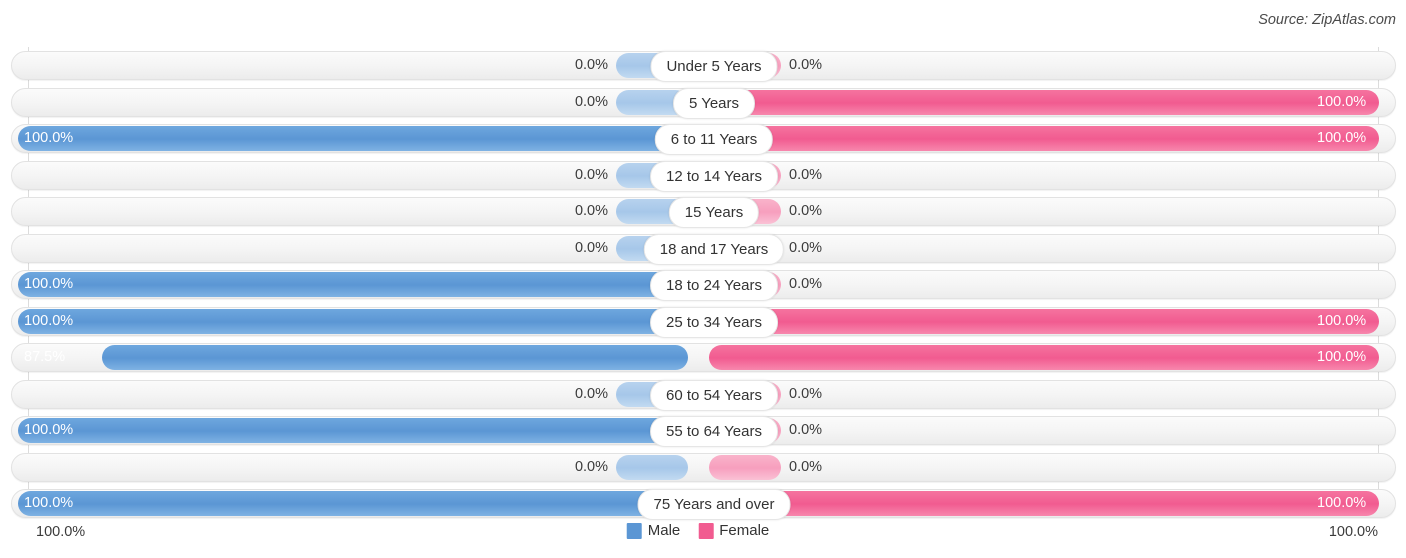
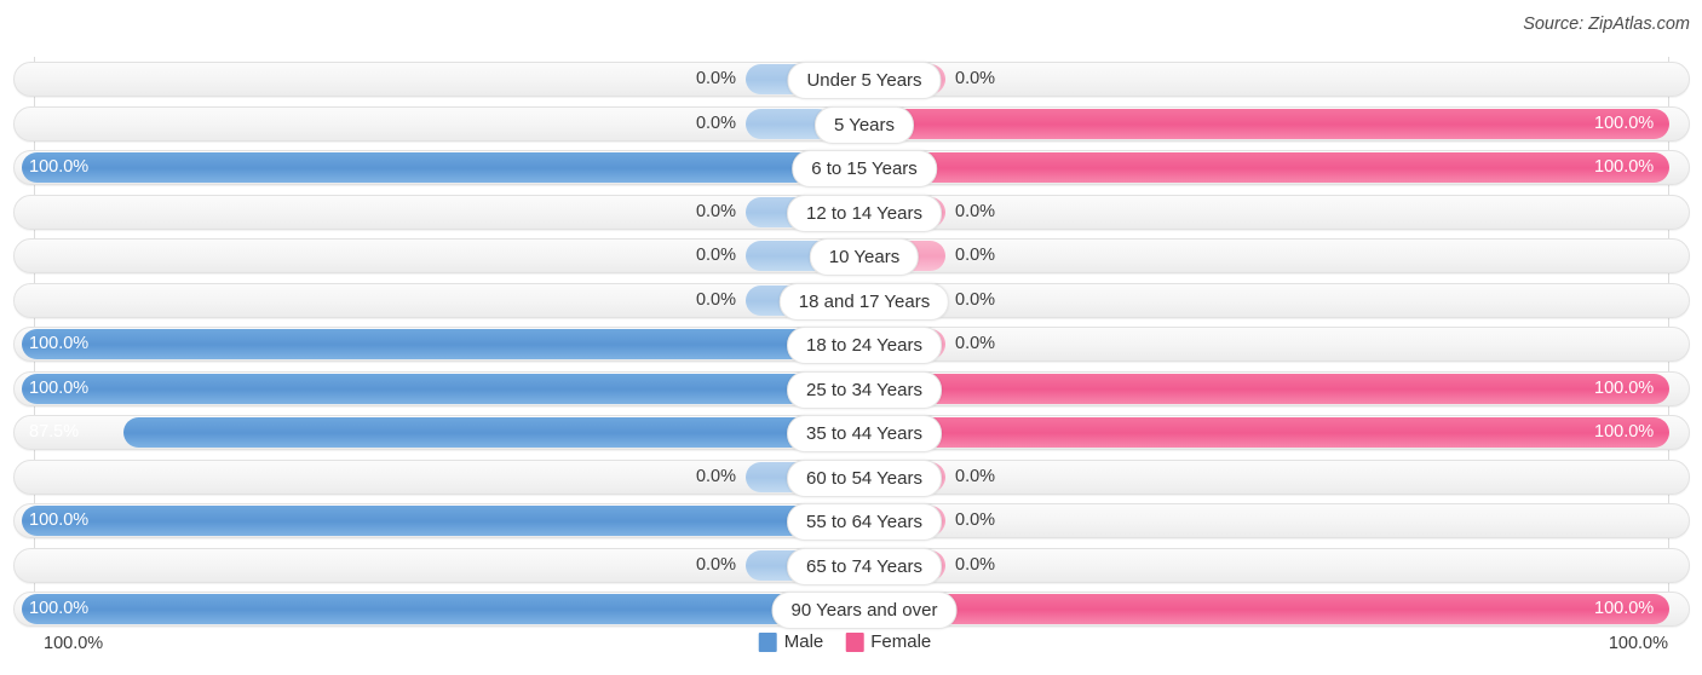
  Source: ZipAtlas.com
  0.0%
  0.0%
  Under 5 Years
  0.0%
  100.0%
  5 Years
  100.0%
  100.0%
- 6 to 11 Years
+ 6 to 15 Years
  0.0%
  0.0%
  12 to 14 Years
  0.0%
  0.0%
- 15 Years
+ 10 Years
  0.0%
  0.0%
  18 and 17 Years
  100.0%
  0.0%
  18 to 24 Years
  100.0%
  100.0%
  25 to 34 Years
  100.0%
+ 35 to 44 Years
  0.0%
  0.0%
  60 to 54 Years
  100.0%
  0.0%
  55 to 64 Years
  0.0%
  0.0%
+ 65 to 74 Years
  100.0%
  100.0%
- 75 Years and over
+ 90 Years and over
  100.0%
  Male
  Female
  100.0%
